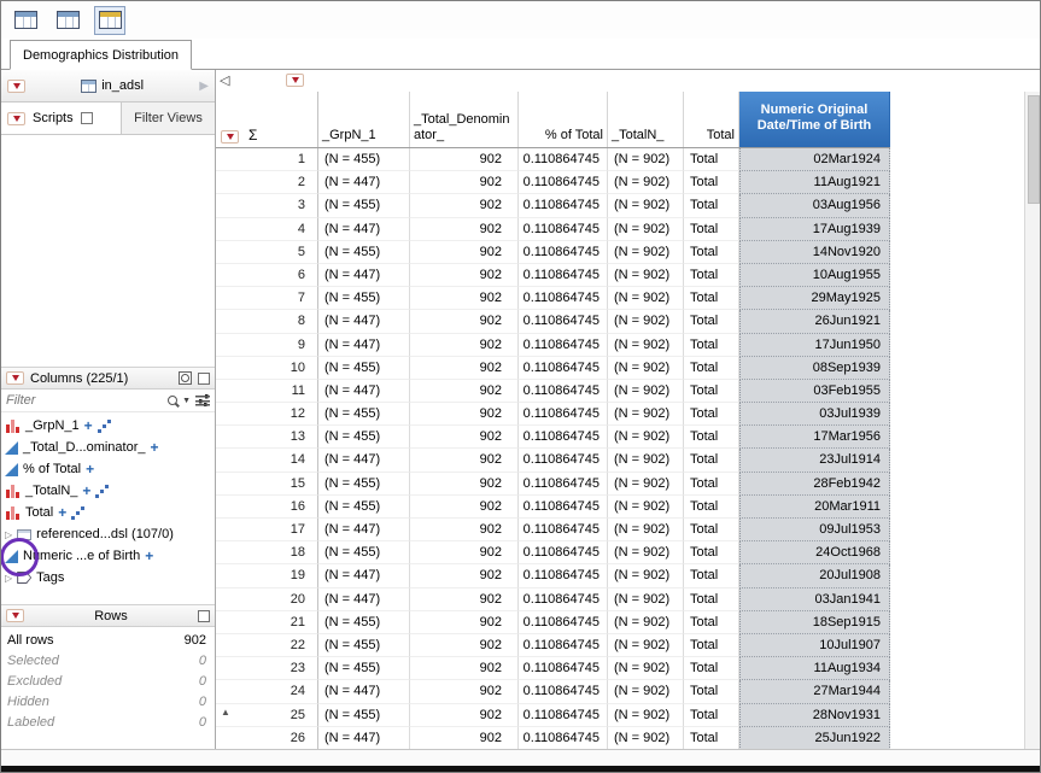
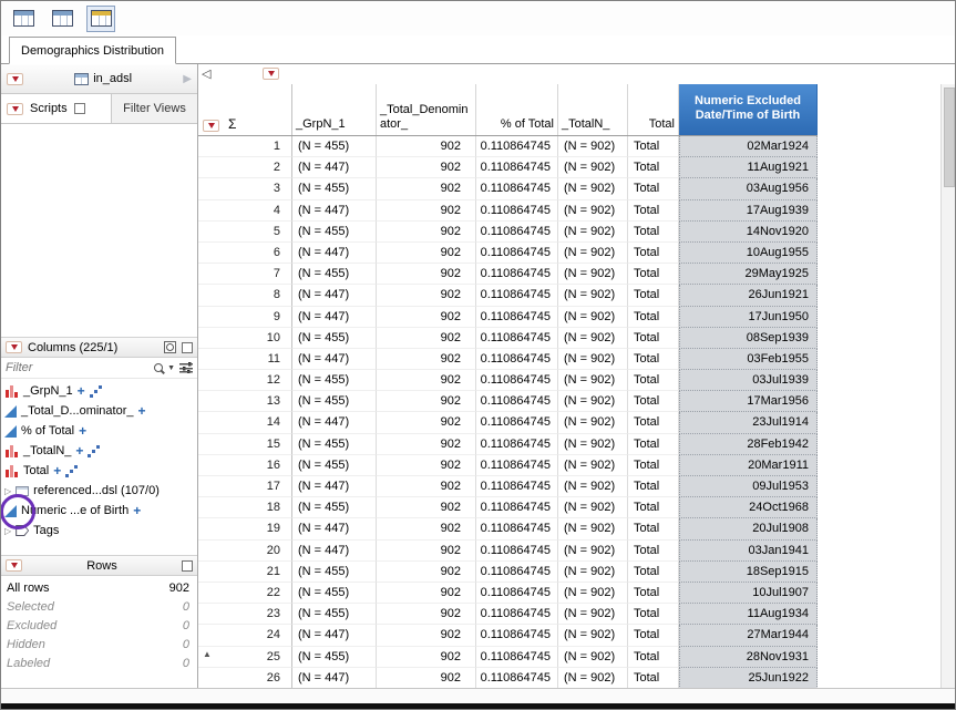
  Demographics Distribution
  in_adsl
  ▶
  Scripts
  Filter Views
  Columns (225/1)
  Filter
  _GrpN_1
  +
  _Total_D...ominator_
  +
  % of Total
  +
  _TotalN_
  +
  Total
  +
  ▷
  referenced...dsl (107/0)
  Numeric ...e of Birth
  +
  ▷
  Tags
  Rows
  All rows
  902
  Selected
  0
  Excluded
  0
  Hidden
  0
  Labeled
  0
  ◁
  Σ
  _GrpN_1
  _Total_Denominator_
  % of Total
  _TotalN_
  Total
- Numeric Original Date/Time of Birth
+ Numeric Excluded Date/Time of Birth
  1
  (N = 455)
  902
  0.110864745
  (N = 902)
  Total
  02Mar1924
  2
  (N = 447)
  902
  0.110864745
  (N = 902)
  Total
  11Aug1921
  3
  (N = 455)
  902
  0.110864745
  (N = 902)
  Total
  03Aug1956
  4
  (N = 447)
  902
  0.110864745
  (N = 902)
  Total
  17Aug1939
  5
  (N = 455)
  902
  0.110864745
  (N = 902)
  Total
  14Nov1920
  6
  (N = 447)
  902
  0.110864745
  (N = 902)
  Total
  10Aug1955
  7
  (N = 455)
  902
  0.110864745
  (N = 902)
  Total
  29May1925
  8
  (N = 447)
  902
  0.110864745
  (N = 902)
  Total
  26Jun1921
  9
  (N = 447)
  902
  0.110864745
  (N = 902)
  Total
  17Jun1950
  10
  (N = 455)
  902
  0.110864745
  (N = 902)
  Total
  08Sep1939
  11
  (N = 447)
  902
  0.110864745
  (N = 902)
  Total
  03Feb1955
  12
  (N = 455)
  902
  0.110864745
  (N = 902)
  Total
  03Jul1939
  13
  (N = 455)
  902
  0.110864745
  (N = 902)
  Total
  17Mar1956
  14
  (N = 447)
  902
  0.110864745
  (N = 902)
  Total
  23Jul1914
  15
  (N = 455)
  902
  0.110864745
  (N = 902)
  Total
  28Feb1942
  16
  (N = 455)
  902
  0.110864745
  (N = 902)
  Total
  20Mar1911
  17
  (N = 447)
  902
  0.110864745
  (N = 902)
  Total
  09Jul1953
  18
  (N = 455)
  902
  0.110864745
  (N = 902)
  Total
  24Oct1968
  19
  (N = 447)
  902
  0.110864745
  (N = 902)
  Total
  20Jul1908
  20
  (N = 447)
  902
  0.110864745
  (N = 902)
  Total
  03Jan1941
  21
  (N = 455)
  902
  0.110864745
  (N = 902)
  Total
  18Sep1915
  22
  (N = 455)
  902
  0.110864745
  (N = 902)
  Total
  10Jul1907
  23
  (N = 455)
  902
  0.110864745
  (N = 902)
  Total
  11Aug1934
  24
  (N = 447)
  902
  0.110864745
  (N = 902)
  Total
  27Mar1944
  25
  (N = 455)
  902
  0.110864745
  (N = 902)
  Total
  28Nov1931
  26
  (N = 447)
  902
  0.110864745
  (N = 902)
  Total
  25Jun1922
  ▲
